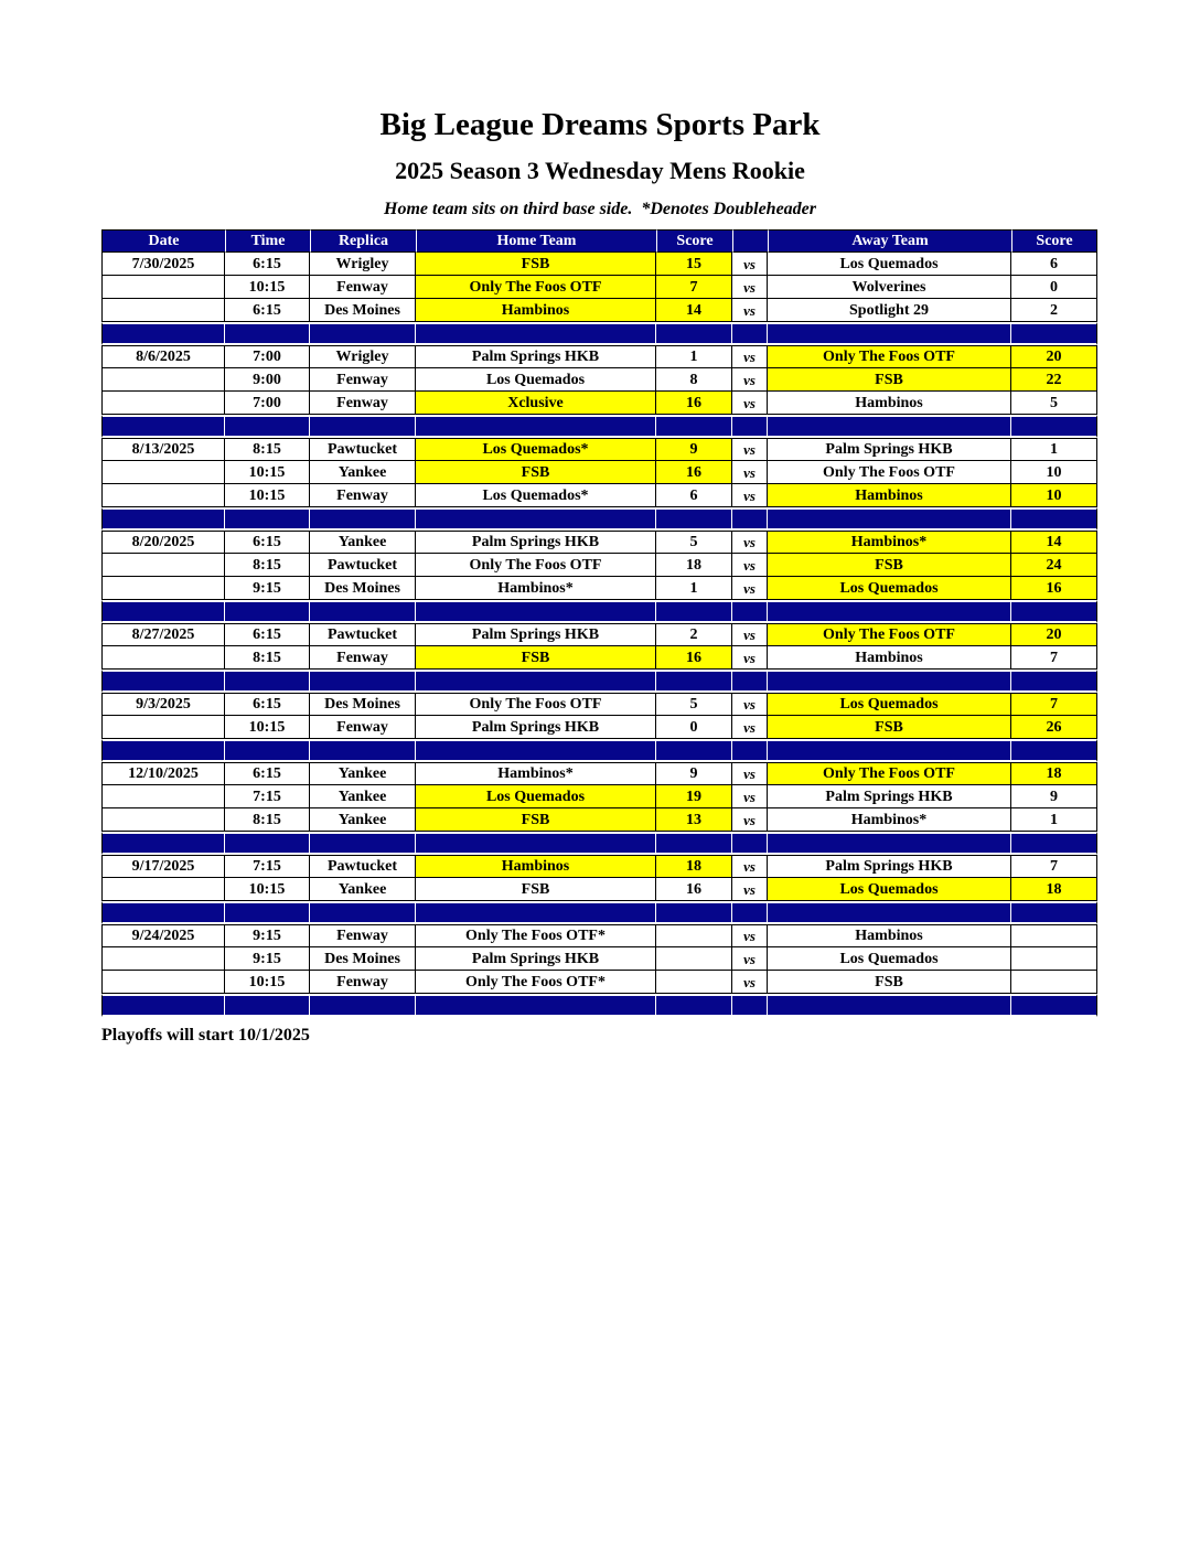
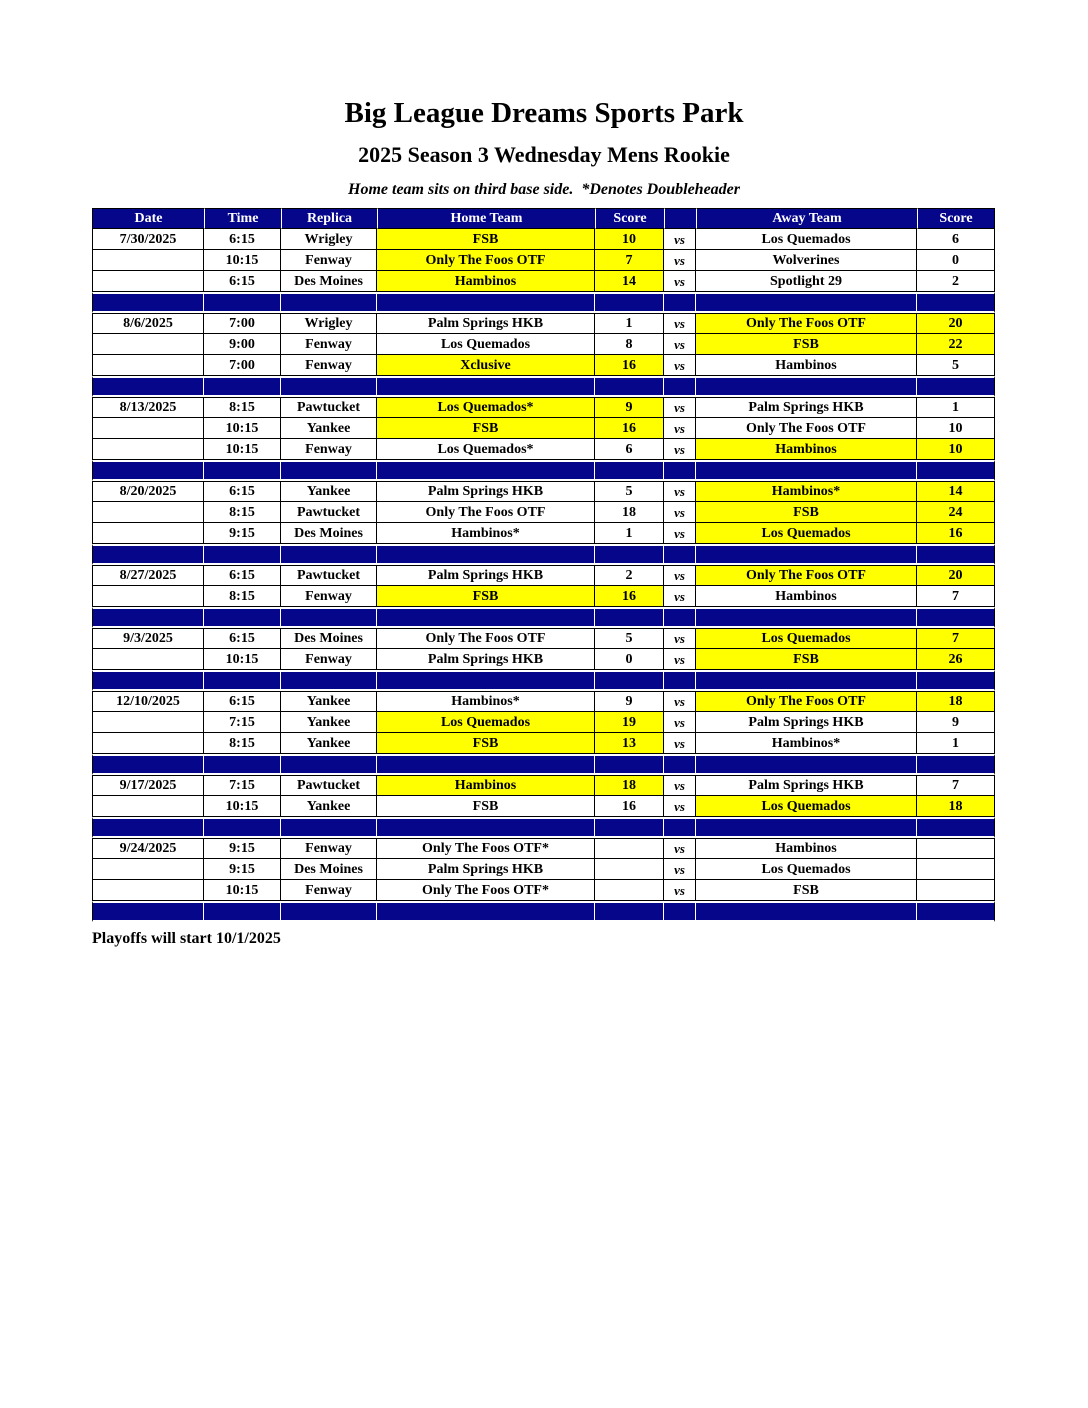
  Big League Dreams Sports Park
  2025 Season 3 Wednesday Mens Rookie
  Home team sits on third base side. *Denotes Doubleheader
  Date	Time	Replica	Home Team	Score		Away Team	Score
- 7/30/2025	6:15	Wrigley	FSB	15	vs	Los Quemados	6
+ 7/30/2025	6:15	Wrigley	FSB	10	vs	Los Quemados	6
  	10:15	Fenway	Only The Foos OTF	7	vs	Wolverines	0
  	6:15	Des Moines	Hambinos	14	vs	Spotlight 29	2
  8/6/2025	7:00	Wrigley	Palm Springs HKB	1	vs	Only The Foos OTF	20
  	9:00	Fenway	Los Quemados	8	vs	FSB	22
  	7:00	Fenway	Xclusive	16	vs	Hambinos	5
  8/13/2025	8:15	Pawtucket	Los Quemados*	9	vs	Palm Springs HKB	1
  	10:15	Yankee	FSB	16	vs	Only The Foos OTF	10
  	10:15	Fenway	Los Quemados*	6	vs	Hambinos	10
  8/20/2025	6:15	Yankee	Palm Springs HKB	5	vs	Hambinos*	14
  	8:15	Pawtucket	Only The Foos OTF	18	vs	FSB	24
  	9:15	Des Moines	Hambinos*	1	vs	Los Quemados	16
  8/27/2025	6:15	Pawtucket	Palm Springs HKB	2	vs	Only The Foos OTF	20
  	8:15	Fenway	FSB	16	vs	Hambinos	7
  9/3/2025	6:15	Des Moines	Only The Foos OTF	5	vs	Los Quemados	7
  	10:15	Fenway	Palm Springs HKB	0	vs	FSB	26
  12/10/2025	6:15	Yankee	Hambinos*	9	vs	Only The Foos OTF	18
  	7:15	Yankee	Los Quemados	19	vs	Palm Springs HKB	9
  	8:15	Yankee	FSB	13	vs	Hambinos*	1
  9/17/2025	7:15	Pawtucket	Hambinos	18	vs	Palm Springs HKB	7
  	10:15	Yankee	FSB	16	vs	Los Quemados	18
  9/24/2025	9:15	Fenway	Only The Foos OTF*		vs	Hambinos
  	9:15	Des Moines	Palm Springs HKB		vs	Los Quemados
  	10:15	Fenway	Only The Foos OTF*		vs	FSB
  Playoffs will start 10/1/2025
